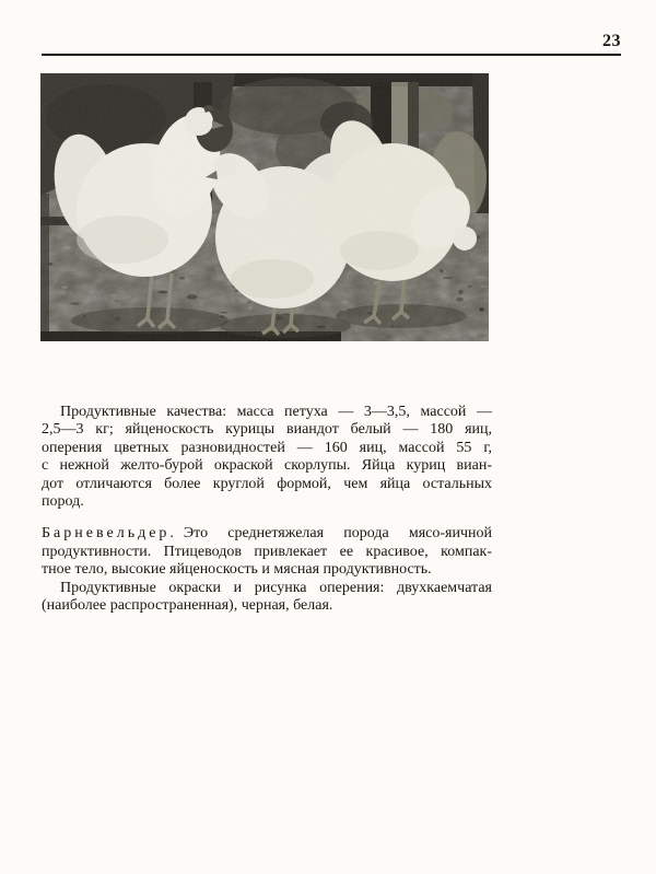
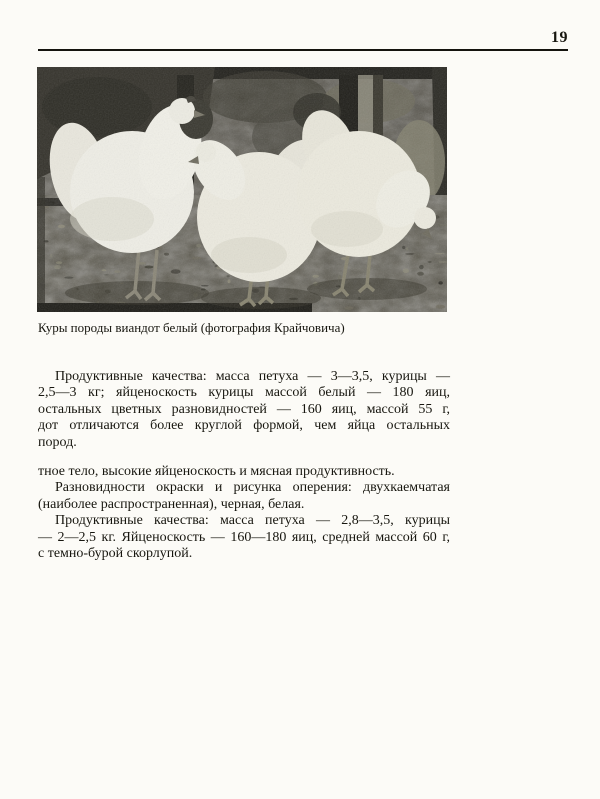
- 23
+ 19
+ Куры породы виандот белый (фотография Крайчовича)
- Продуктивные качества: масса петуха — 3—3,5, массой —
+ Продуктивные качества: масса петуха — 3—3,5, курицы —
- 2,5—3 кг; яйценоскость курицы виандот белый — 180 яиц,
+ 2,5—3 кг; яйценоскость курицы массой белый — 180 яиц,
- оперения цветных разновидностей — 160 яиц, массой 55 г,
+ остальных цветных разновидностей — 160 яиц, массой 55 г,
- с нежной желто-бурой окраской скорлупы. Яйца куриц виан-
  дот отличаются более круглой формой, чем яйца остальных
  пород.
- Барневельдер. Это среднетяжелая порода мясо-яичной
- продуктивности. Птицеводов привлекает ее красивое, компак-
  тное тело, высокие яйценоскость и мясная продуктивность.
- Продуктивные окраски и рисунка оперения: двухкаемчатая
+ Разновидности окраски и рисунка оперения: двухкаемчатая
  (наиболее распространенная), черная, белая.
+ Продуктивные качества: масса петуха — 2,8—3,5, курицы
+ — 2—2,5 кг. Яйценоскость — 160—180 яиц, средней массой 60 г,
+ с темно-бурой скорлупой.
